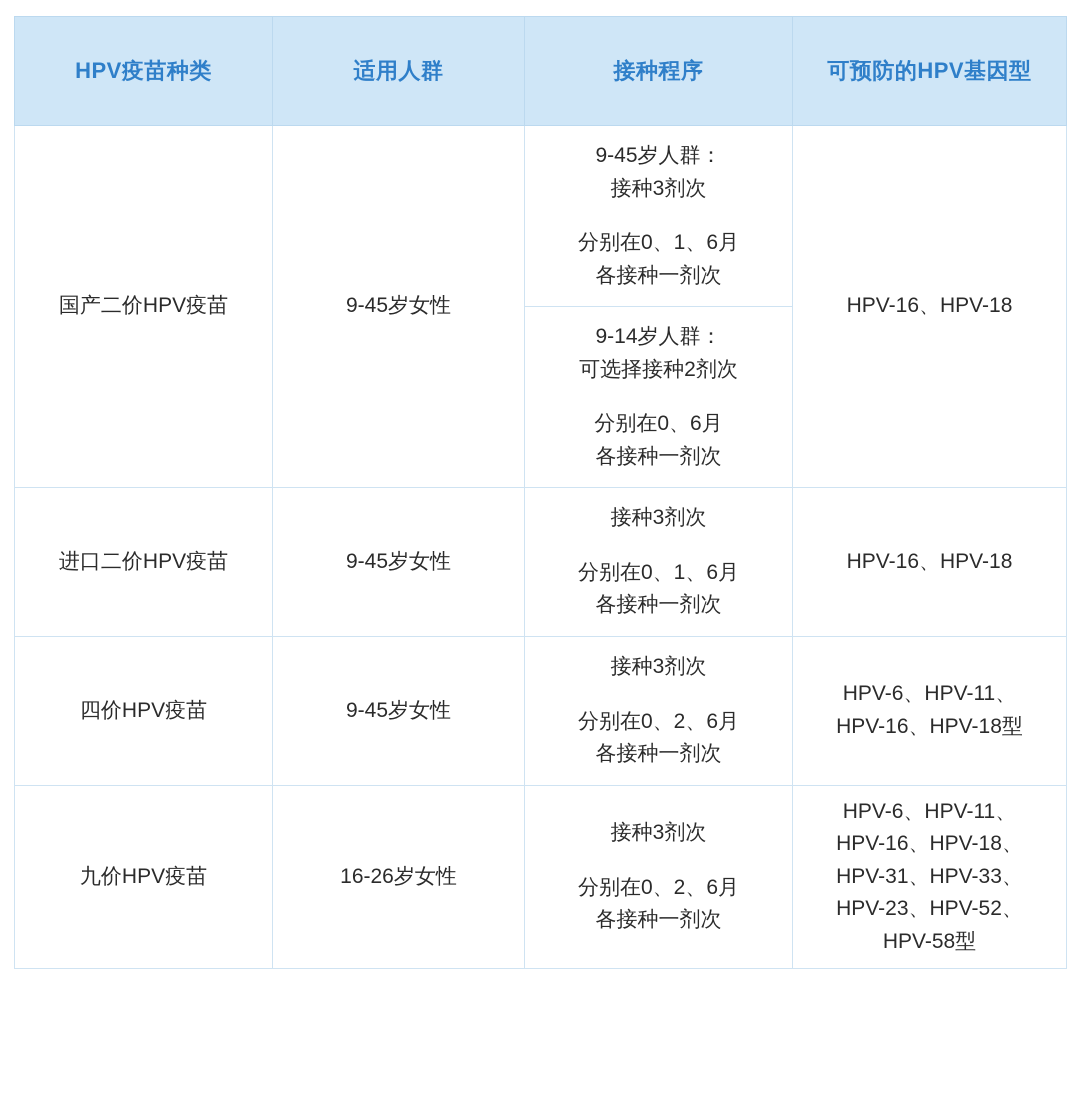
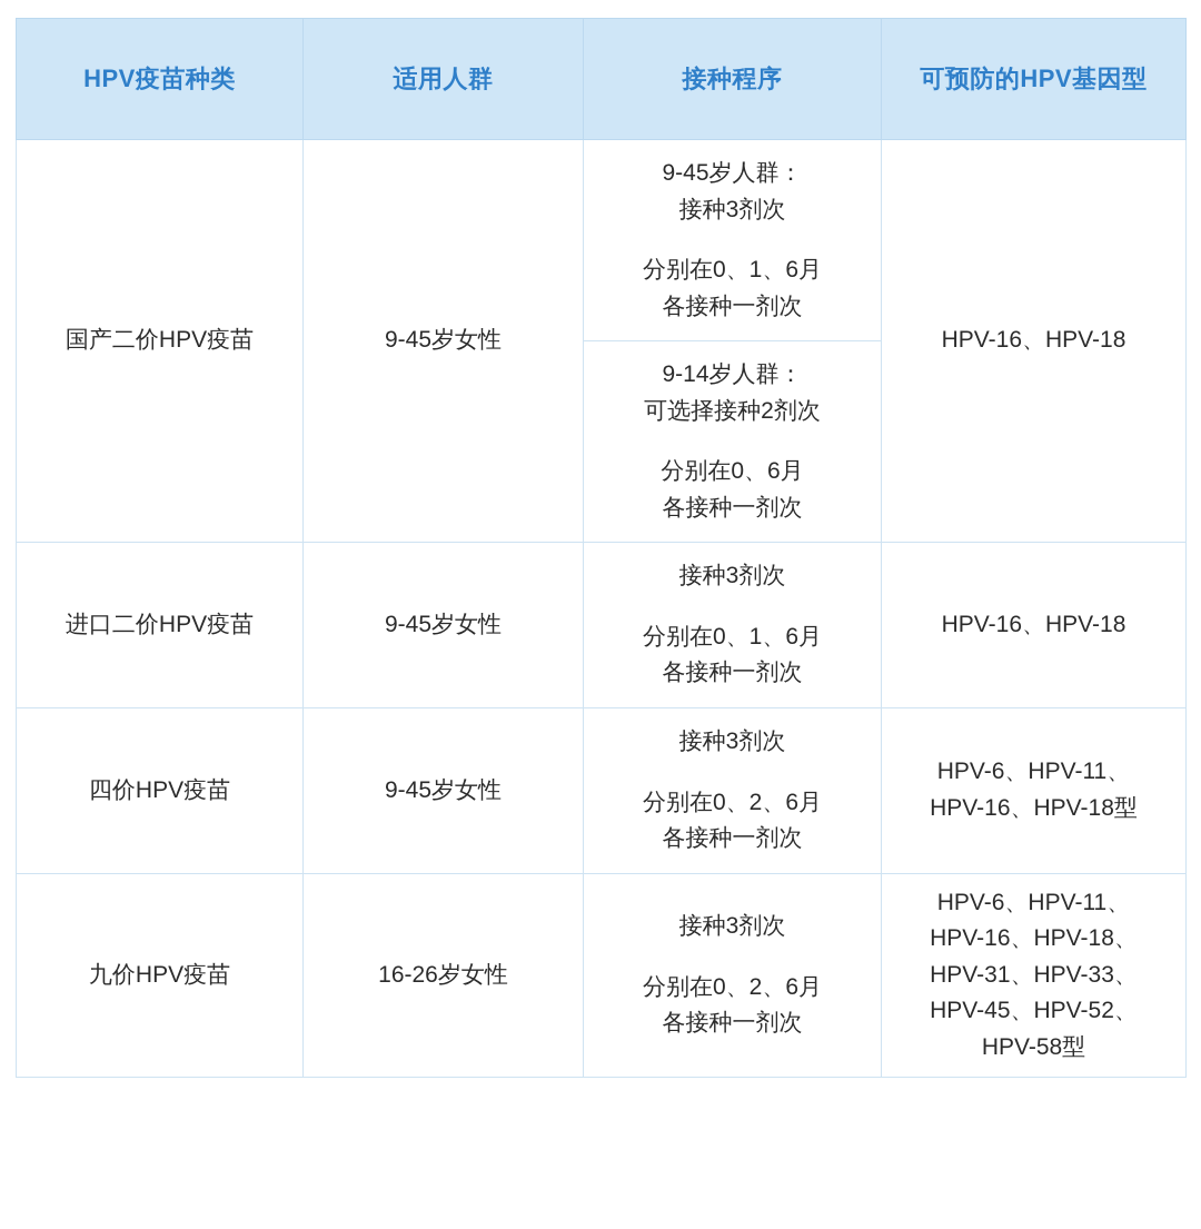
  HPV疫苗种类	适用人群	接种程序	可预防的HPV基因型
  国产二价HPV疫苗	9-45岁女性	9-45岁人群： 接种3剂次 分别在0、1、6月 各接种一剂次 9-14岁人群： 可选择接种2剂次 分别在0、6月 各接种一剂次	HPV-16、HPV-18
  进口二价HPV疫苗	9-45岁女性	接种3剂次 分别在0、1、6月 各接种一剂次	HPV-16、HPV-18
  四价HPV疫苗	9-45岁女性	接种3剂次 分别在0、2、6月 各接种一剂次	HPV-6、HPV-11、 HPV-16、HPV-18型
- 九价HPV疫苗	16-26岁女性	接种3剂次 分别在0、2、6月 各接种一剂次	HPV-6、HPV-11、 HPV-16、HPV-18、 HPV-31、HPV-33、 HPV-23、HPV-52、 HPV-58型
+ 九价HPV疫苗	16-26岁女性	接种3剂次 分别在0、2、6月 各接种一剂次	HPV-6、HPV-11、 HPV-16、HPV-18、 HPV-31、HPV-33、 HPV-45、HPV-52、 HPV-58型
